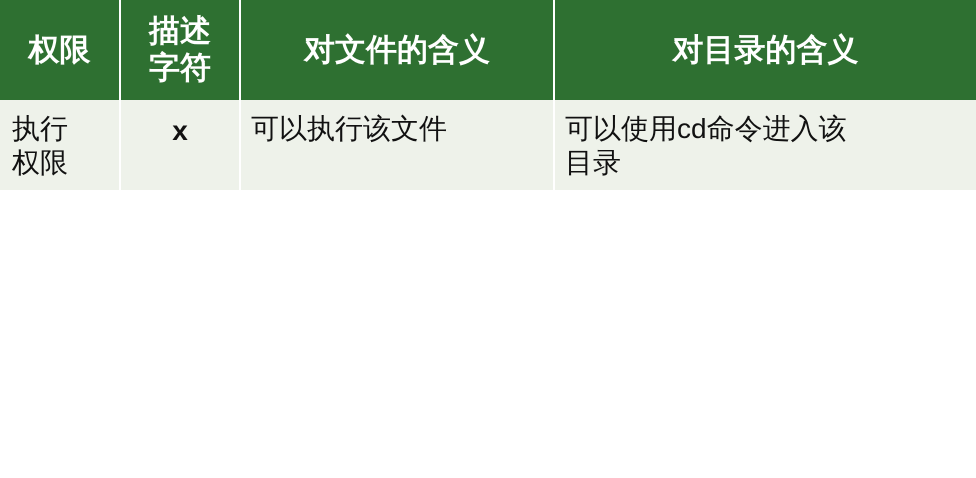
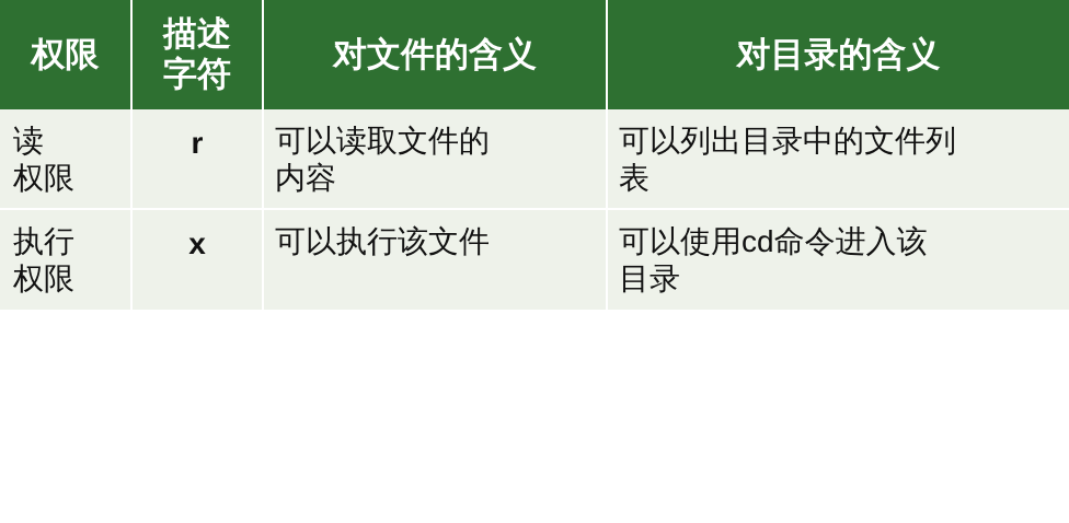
  权限	描述字符	对文件的含义	对目录的含义
+ 读权限	r	可以读取文件的内容	可以列出目录中的文件列表
  执行权限	x	可以执行该文件	可以使用cd命令进入该目录
